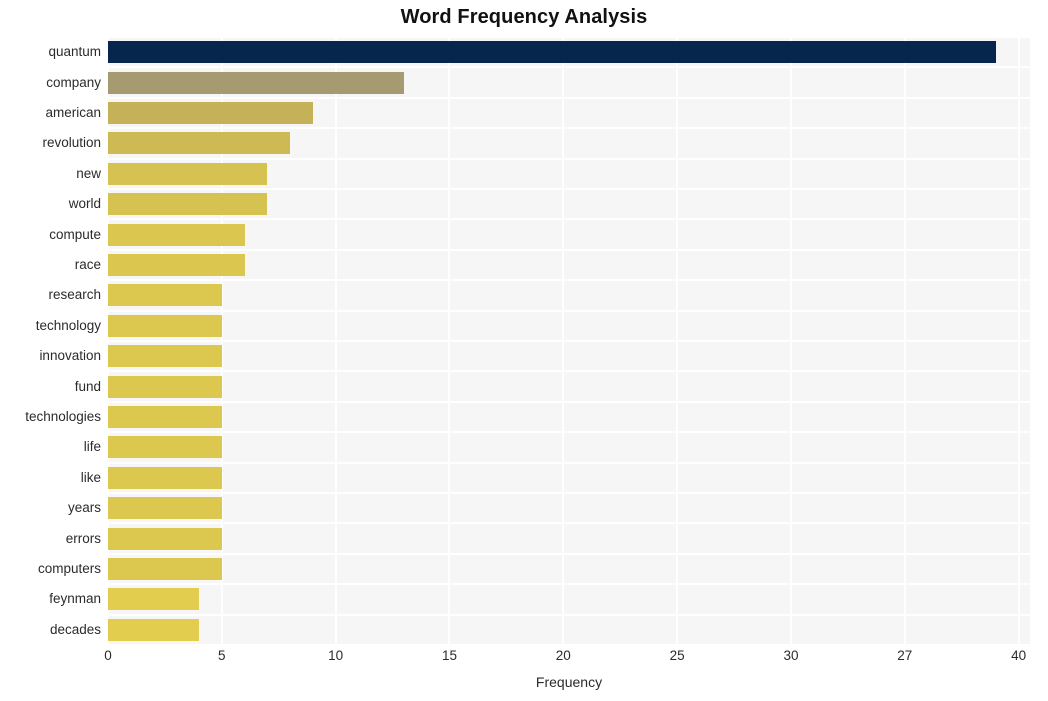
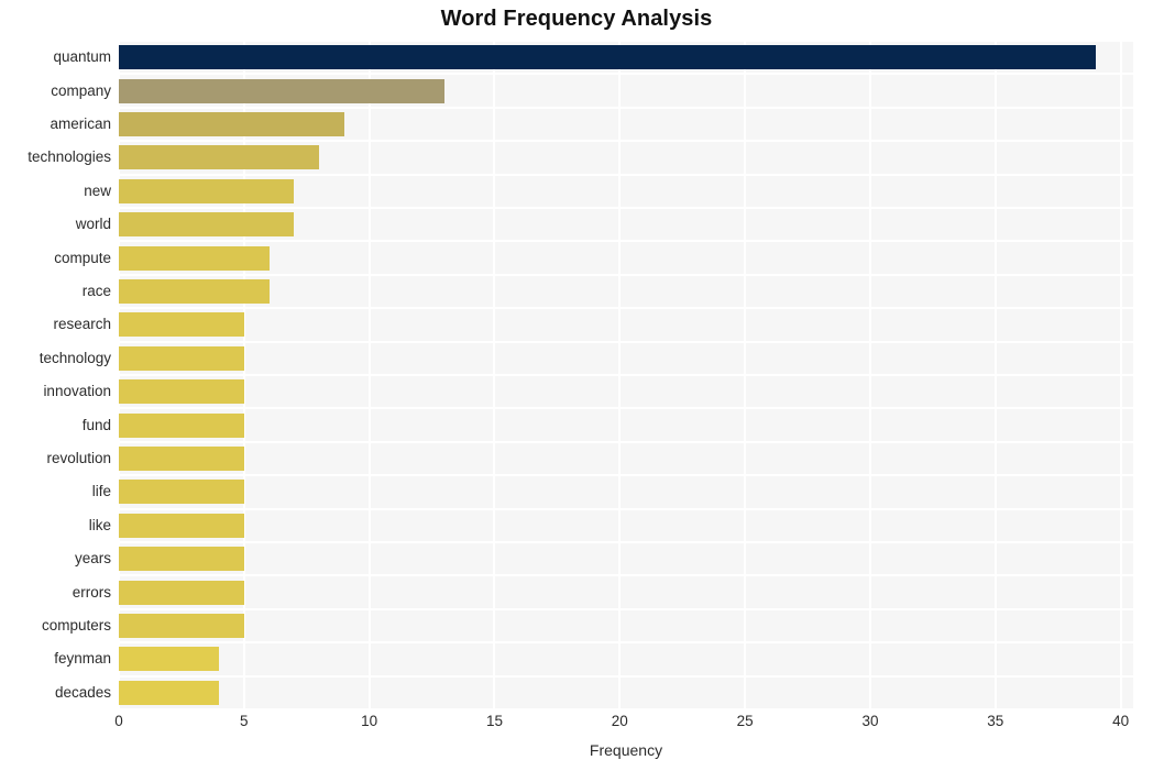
  Word Frequency Analysis
  quantum
  company
  american
- revolution
+ technologies
  new
  world
  compute
  race
  research
  technology
  innovation
  fund
- technologies
+ revolution
  life
  like
  years
  errors
  computers
  feynman
  decades
  0
  5
  10
  15
  20
  25
  30
- 27
+ 35
  40
  Frequency
